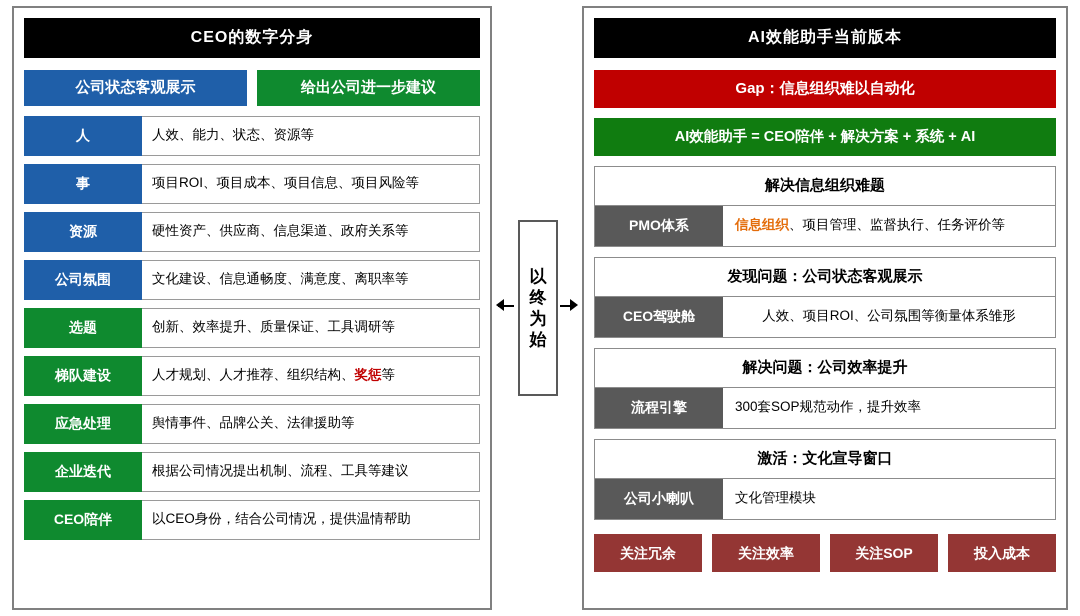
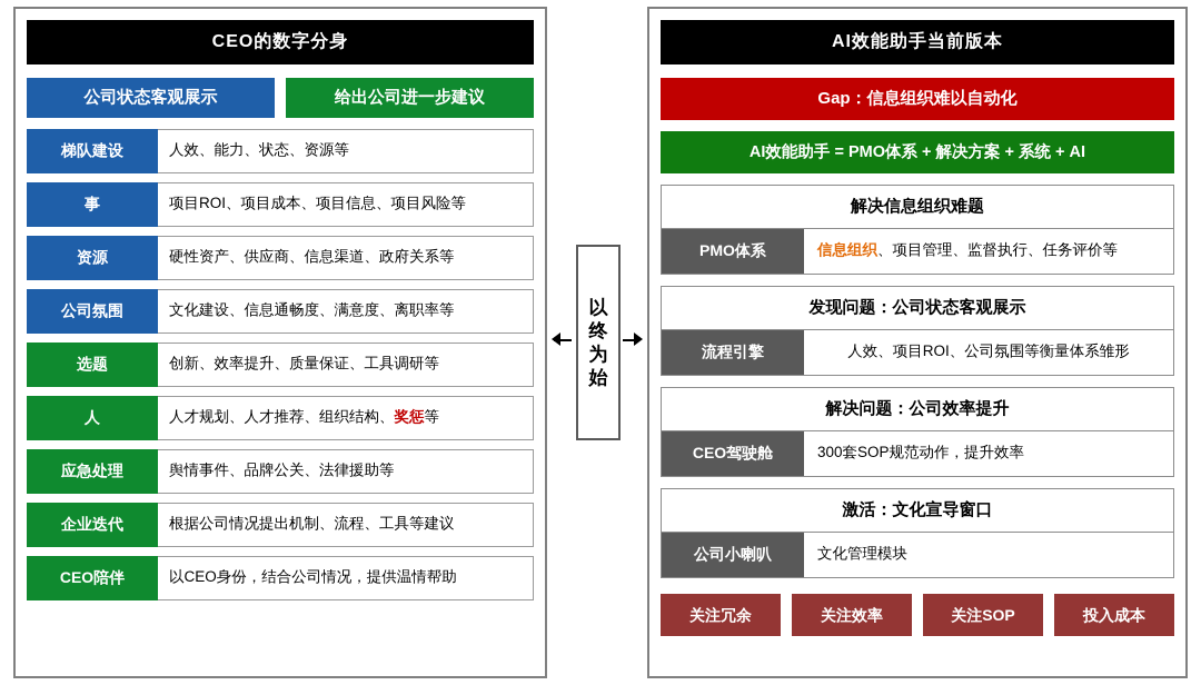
  CEO的数字分身
  公司状态客观展示
  给出公司进一步建议
- 人
+ 梯队建设
  人效、能力、状态、资源等
  事
  项目ROI、项目成本、项目信息、项目风险等
  资源
  硬性资产、供应商、信息渠道、政府关系等
  公司氛围
  文化建设、信息通畅度、满意度、离职率等
  选题
  创新、效率提升、质量保证、工具调研等
- 梯队建设
+ 人
  人才规划、人才推荐、组织结构、
  奖惩
  等
  应急处理
  舆情事件、品牌公关、法律援助等
  企业迭代
  根据公司情况提出机制、流程、工具等建议
  CEO陪伴
  以CEO身份，结合公司情况，提供温情帮助
  以
  终
  为
  始
  AI效能助手当前版本
  Gap：信息组织难以自动化
- AI效能助手 = CEO陪伴 + 解决方案 + 系统 + AI
+ AI效能助手 = PMO体系 + 解决方案 + 系统 + AI
  解决信息组织难题
  PMO体系
  信息组织
  、项目管理、监督执行、任务评价等
  发现问题：公司状态客观展示
- CEO驾驶舱
+ 流程引擎
  人效、项目ROI、公司氛围等衡量体系雏形
  解决问题：公司效率提升
- 流程引擎
+ CEO驾驶舱
  300套SOP规范动作，提升效率
  激活：文化宣导窗口
  公司小喇叭
  文化管理模块
  关注冗余
  关注效率
  关注SOP
  投入成本
